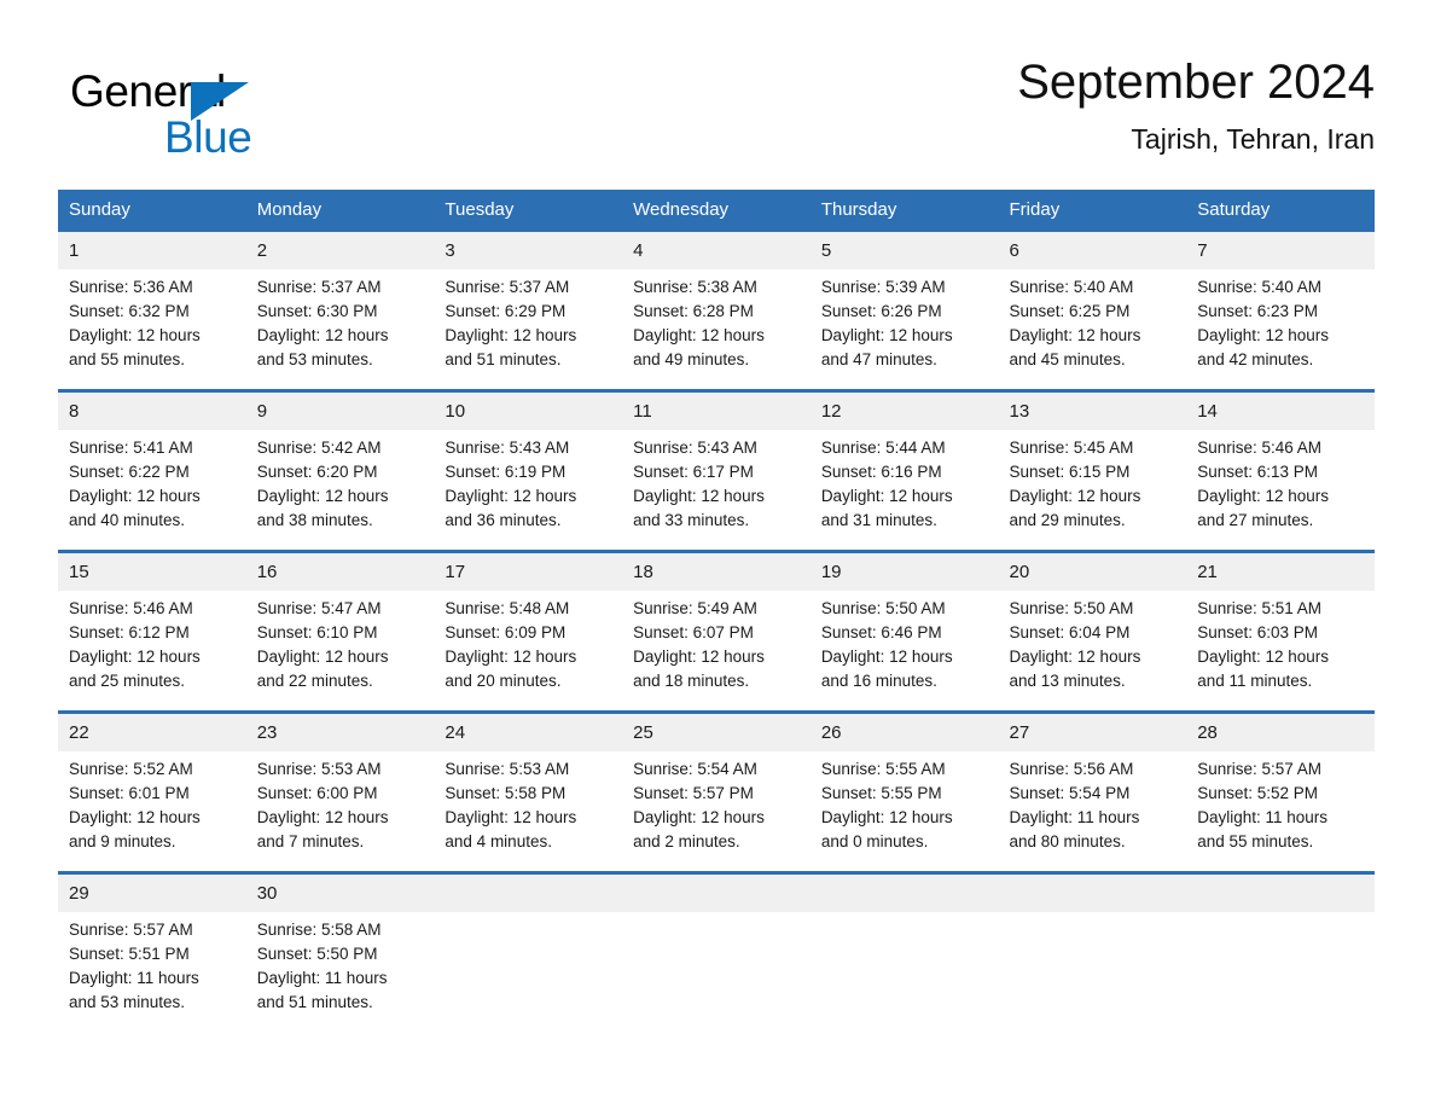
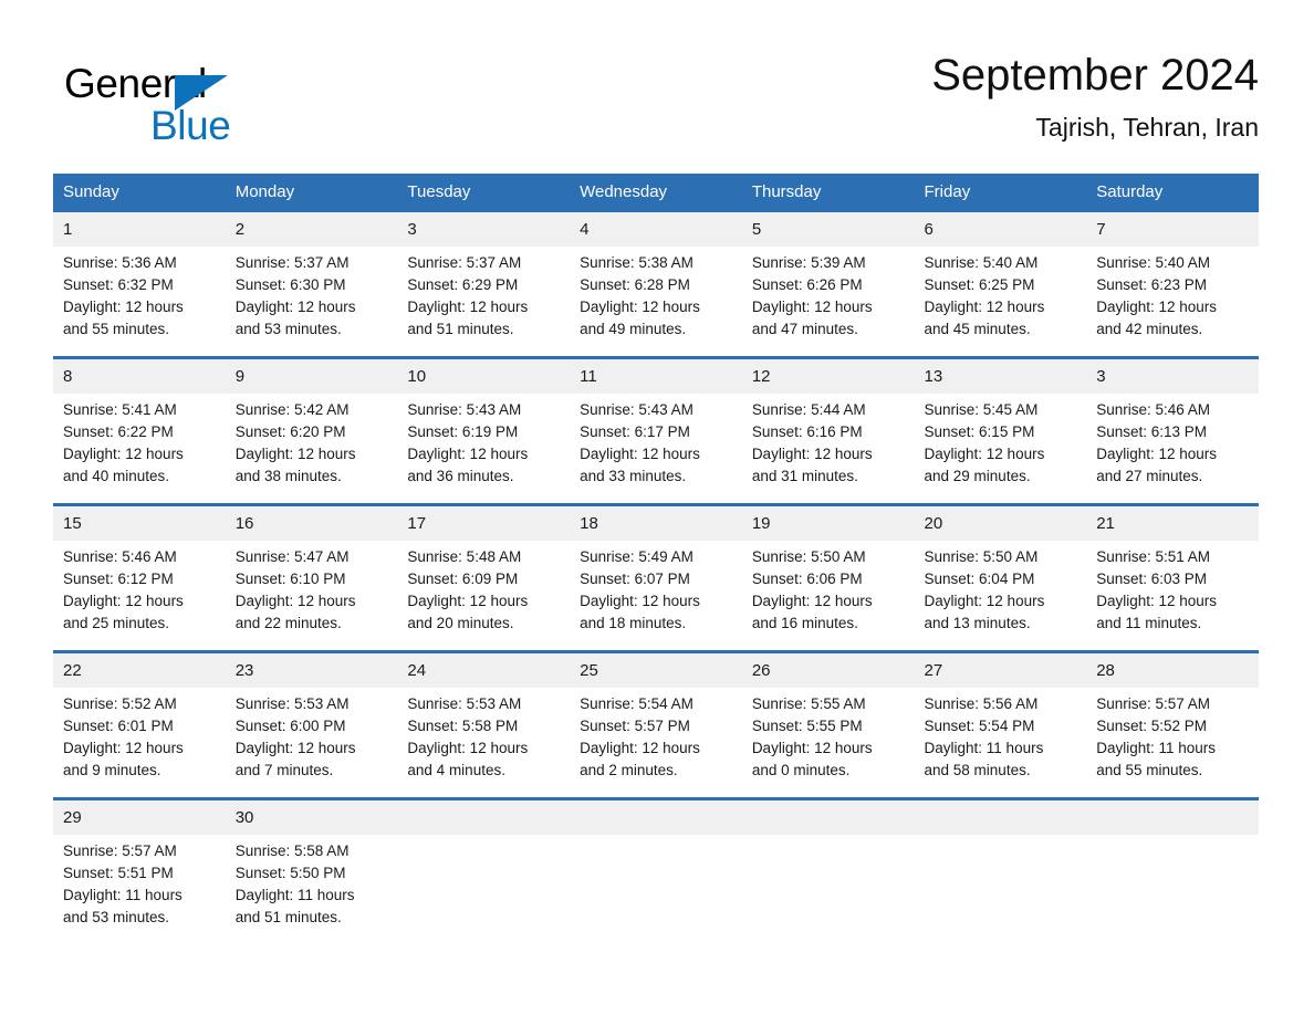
  General
  Blue
  September 2024
  Tajrish, Tehran, Iran
  Sunday	Monday	Tuesday	Wednesday	Thursday	Friday	Saturday
  1	2	3	4	5	6	7
  Sunrise: 5:36 AM Sunset: 6:32 PM Daylight: 12 hours and 55 minutes.	Sunrise: 5:37 AM Sunset: 6:30 PM Daylight: 12 hours and 53 minutes.	Sunrise: 5:37 AM Sunset: 6:29 PM Daylight: 12 hours and 51 minutes.	Sunrise: 5:38 AM Sunset: 6:28 PM Daylight: 12 hours and 49 minutes.	Sunrise: 5:39 AM Sunset: 6:26 PM Daylight: 12 hours and 47 minutes.	Sunrise: 5:40 AM Sunset: 6:25 PM Daylight: 12 hours and 45 minutes.	Sunrise: 5:40 AM Sunset: 6:23 PM Daylight: 12 hours and 42 minutes.
- 8	9	10	11	12	13	14
+ 8	9	10	11	12	13	3
  Sunrise: 5:41 AM Sunset: 6:22 PM Daylight: 12 hours and 40 minutes.	Sunrise: 5:42 AM Sunset: 6:20 PM Daylight: 12 hours and 38 minutes.	Sunrise: 5:43 AM Sunset: 6:19 PM Daylight: 12 hours and 36 minutes.	Sunrise: 5:43 AM Sunset: 6:17 PM Daylight: 12 hours and 33 minutes.	Sunrise: 5:44 AM Sunset: 6:16 PM Daylight: 12 hours and 31 minutes.	Sunrise: 5:45 AM Sunset: 6:15 PM Daylight: 12 hours and 29 minutes.	Sunrise: 5:46 AM Sunset: 6:13 PM Daylight: 12 hours and 27 minutes.
  15	16	17	18	19	20	21
- Sunrise: 5:46 AM Sunset: 6:12 PM Daylight: 12 hours and 25 minutes.	Sunrise: 5:47 AM Sunset: 6:10 PM Daylight: 12 hours and 22 minutes.	Sunrise: 5:48 AM Sunset: 6:09 PM Daylight: 12 hours and 20 minutes.	Sunrise: 5:49 AM Sunset: 6:07 PM Daylight: 12 hours and 18 minutes.	Sunrise: 5:50 AM Sunset: 6:46 PM Daylight: 12 hours and 16 minutes.	Sunrise: 5:50 AM Sunset: 6:04 PM Daylight: 12 hours and 13 minutes.	Sunrise: 5:51 AM Sunset: 6:03 PM Daylight: 12 hours and 11 minutes.
+ Sunrise: 5:46 AM Sunset: 6:12 PM Daylight: 12 hours and 25 minutes.	Sunrise: 5:47 AM Sunset: 6:10 PM Daylight: 12 hours and 22 minutes.	Sunrise: 5:48 AM Sunset: 6:09 PM Daylight: 12 hours and 20 minutes.	Sunrise: 5:49 AM Sunset: 6:07 PM Daylight: 12 hours and 18 minutes.	Sunrise: 5:50 AM Sunset: 6:06 PM Daylight: 12 hours and 16 minutes.	Sunrise: 5:50 AM Sunset: 6:04 PM Daylight: 12 hours and 13 minutes.	Sunrise: 5:51 AM Sunset: 6:03 PM Daylight: 12 hours and 11 minutes.
  22	23	24	25	26	27	28
- Sunrise: 5:52 AM Sunset: 6:01 PM Daylight: 12 hours and 9 minutes.	Sunrise: 5:53 AM Sunset: 6:00 PM Daylight: 12 hours and 7 minutes.	Sunrise: 5:53 AM Sunset: 5:58 PM Daylight: 12 hours and 4 minutes.	Sunrise: 5:54 AM Sunset: 5:57 PM Daylight: 12 hours and 2 minutes.	Sunrise: 5:55 AM Sunset: 5:55 PM Daylight: 12 hours and 0 minutes.	Sunrise: 5:56 AM Sunset: 5:54 PM Daylight: 11 hours and 80 minutes.	Sunrise: 5:57 AM Sunset: 5:52 PM Daylight: 11 hours and 55 minutes.
+ Sunrise: 5:52 AM Sunset: 6:01 PM Daylight: 12 hours and 9 minutes.	Sunrise: 5:53 AM Sunset: 6:00 PM Daylight: 12 hours and 7 minutes.	Sunrise: 5:53 AM Sunset: 5:58 PM Daylight: 12 hours and 4 minutes.	Sunrise: 5:54 AM Sunset: 5:57 PM Daylight: 12 hours and 2 minutes.	Sunrise: 5:55 AM Sunset: 5:55 PM Daylight: 12 hours and 0 minutes.	Sunrise: 5:56 AM Sunset: 5:54 PM Daylight: 11 hours and 58 minutes.	Sunrise: 5:57 AM Sunset: 5:52 PM Daylight: 11 hours and 55 minutes.
  29	30
  Sunrise: 5:57 AM Sunset: 5:51 PM Daylight: 11 hours and 53 minutes.	Sunrise: 5:58 AM Sunset: 5:50 PM Daylight: 11 hours and 51 minutes.
